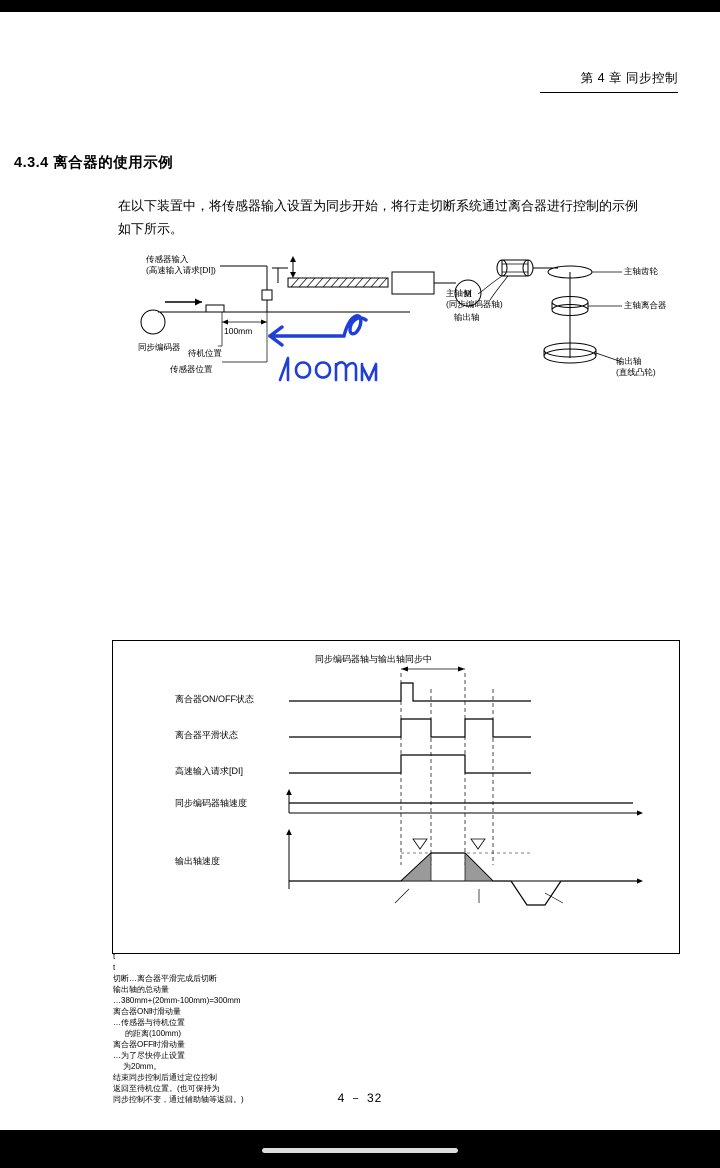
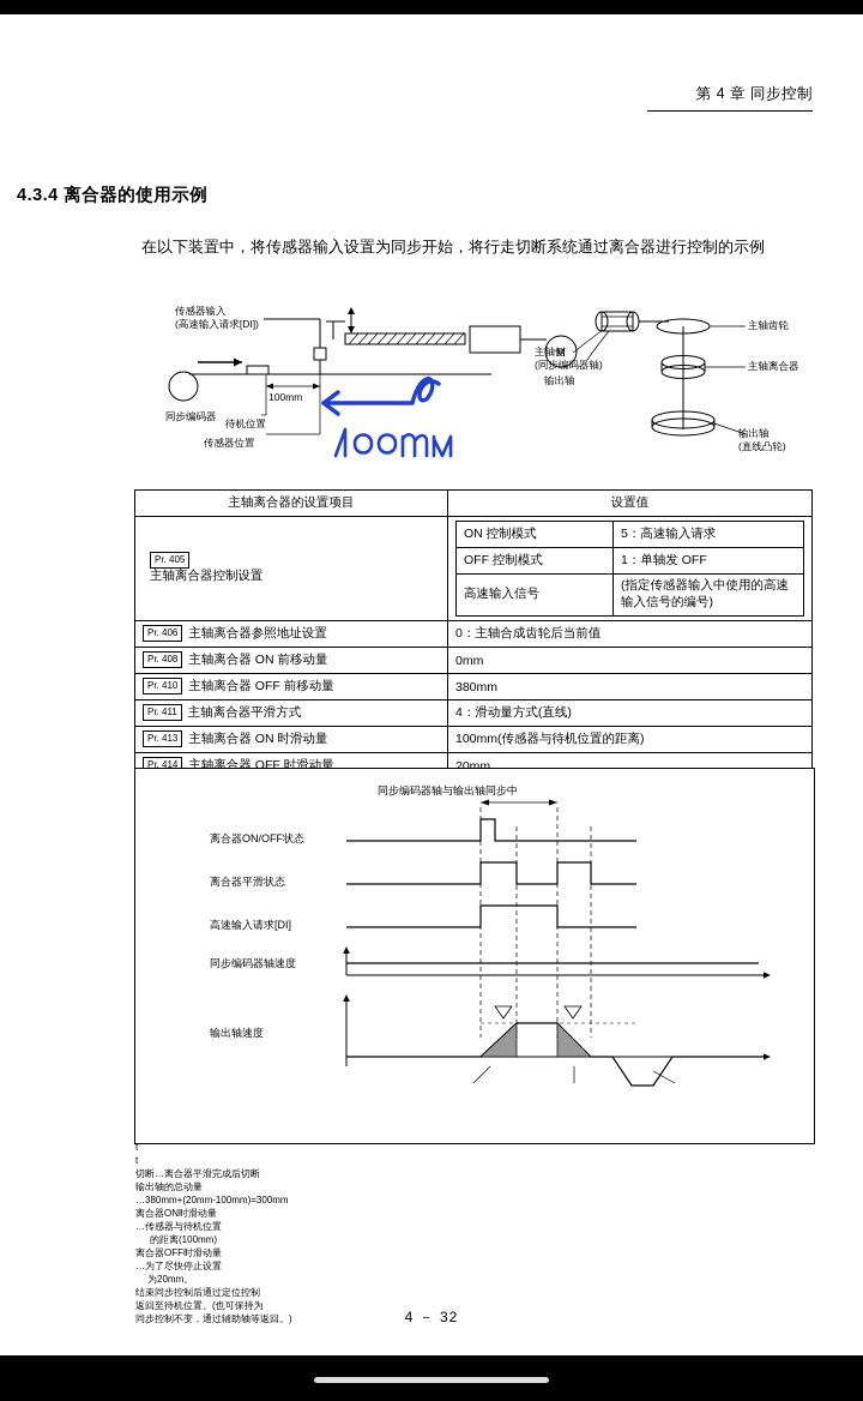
  第 4 章 同步控制
  4.3.4 离合器的使用示例
  在以下装置中，将传感器输入设置为同步开始，将行走切断系统通过离合器进行控制的示例
- 如下所示。
  M
  传感器输入
  (高速输入请求[DI])
  100mm
  同步编码器
  待机位置
  传感器位置
  输出轴
  主轴齿轮
  主轴侧
  (同步编码器轴)
  主轴离合器
  输出轴
  (直线凸轮)
+ 主轴离合器的设置项目	设置值
+ Pr. 405 主轴离合器控制设置
+ ON 控制模式	5：高速输入请求
+ OFF 控制模式	1：单轴发 OFF
+ 高速输入信号	(指定传感器输入中使用的高速输入信号的编号)
+ Pr. 406 主轴离合器参照地址设置	0：主轴合成齿轮后当前值
+ Pr. 408 主轴离合器 ON 前移动量	0mm
+ Pr. 410 主轴离合器 OFF 前移动量	380mm
+ Pr. 411 主轴离合器平滑方式	4：滑动量方式(直线)
+ Pr. 413 主轴离合器 ON 时滑动量	100mm(传感器与待机位置的距离)
+ Pr. 414 主轴离合器 OFF 时滑动量	20mm
  同步编码器轴与输出轴同步中
  离合器ON/OFF状态
  离合器平滑状态
  高速输入请求[DI]
  同步编码器轴速度
  输出轴速度
  t
  t
  切断…离合器平滑完成后切断
  输出轴的总动量
  …380mm+(20mm-100mm)=300mm
  离合器ON时滑动量
  …传感器与待机位置
  的距离(100mm)
  离合器OFF时滑动量
  …为了尽快停止设置
  为20mm。
  结束同步控制后通过定位控制
  返回至待机位置。(也可保持为
  同步控制不变，通过辅助轴等返回。)
  4 － 32
